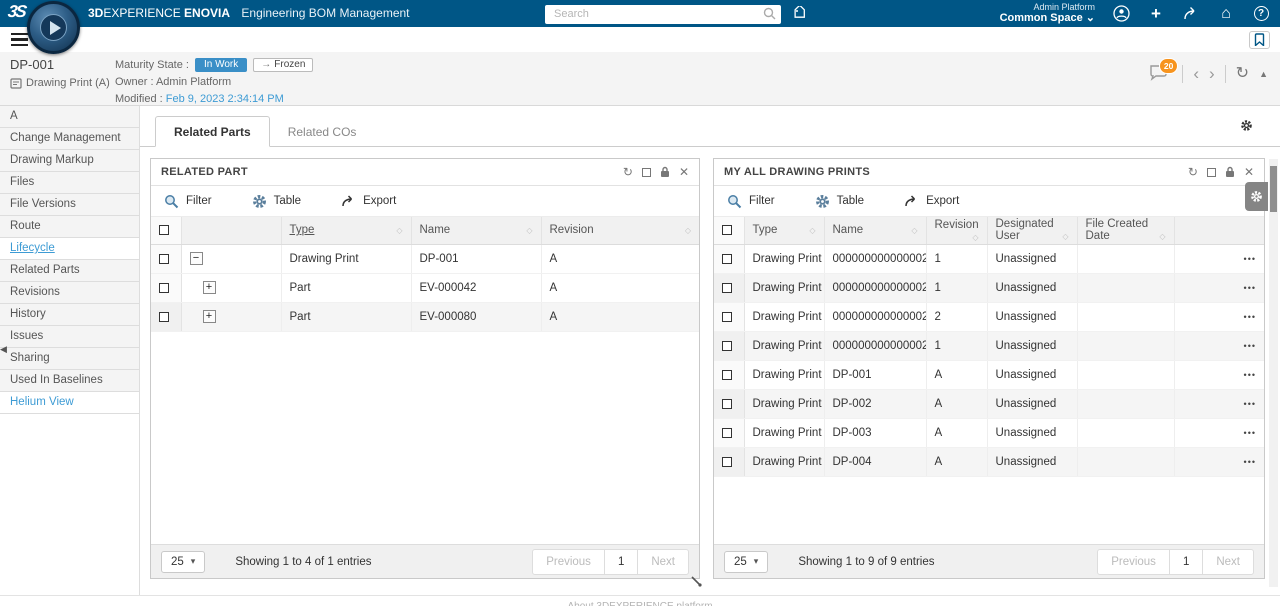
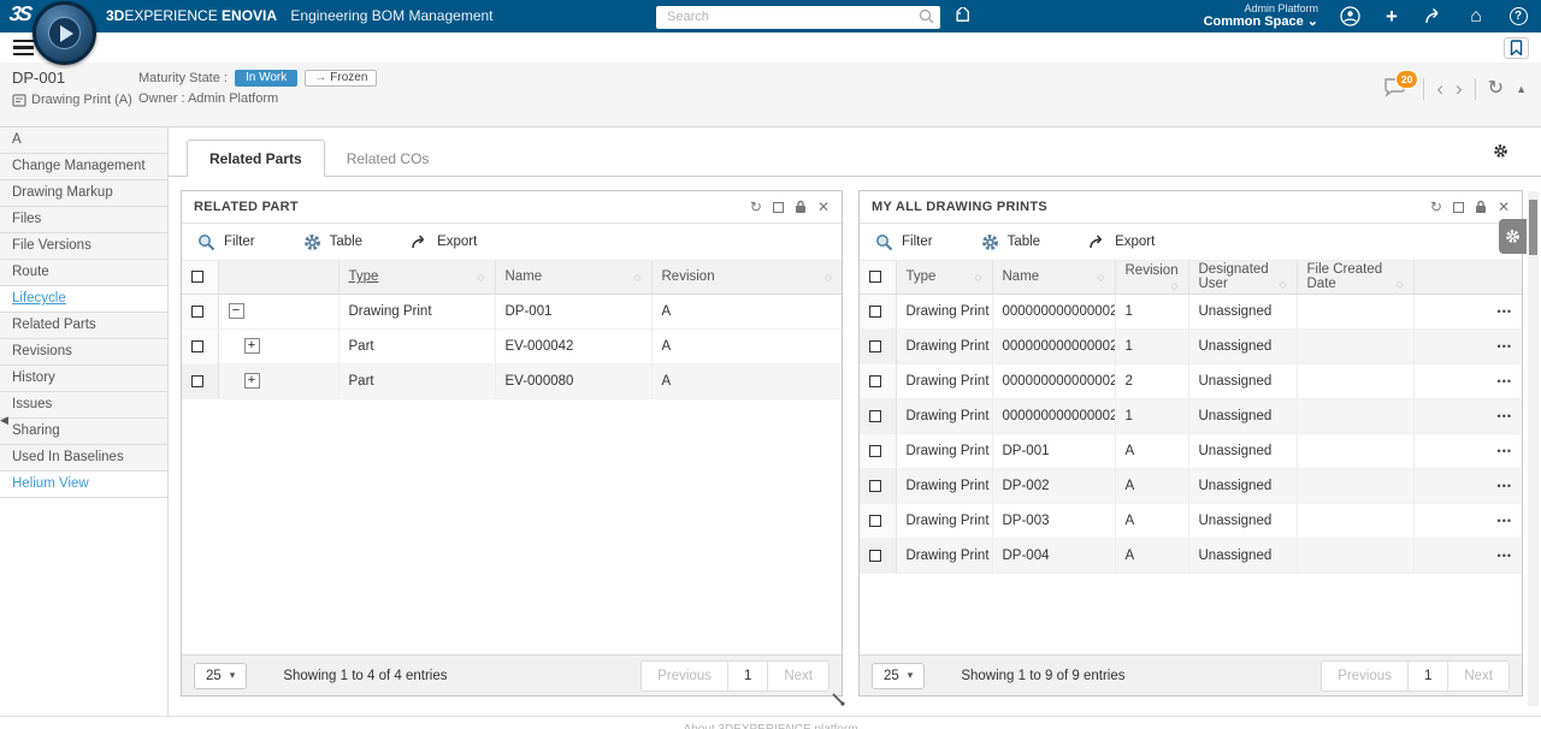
  3DEXPERIENCE ENOVIA Engineering BOM Management
  Search
  Admin Platform
  Common Space ⌄
  +
  ⌂
  ?
  DP-001
  Drawing Print (A)
  Maturity State :
  In Work
  →
  Frozen
  Owner : Admin Platform
- Modified :
- Feb 9, 2023 2:34:14 PM
  20
  ‹
  ›
  ↻
  ▲
  A
  Change Management
  Drawing Markup
  Files
  File Versions
  Route
  Lifecycle
  Related Parts
  Revisions
  History
  Issues
  Sharing
  Used In Baselines
  Helium View
  ◀
  Related Parts
  Related COs
  RELATED PART
  ↻
  ✕
  Filter
  Table
  Export
  		Type ◇	Name ◇	Revision ◇
  	−	Drawing Print	DP-001	A
  	+	Part	EV-000042	A
  	+	Part	EV-000080	A
  25
  ▾
- Showing 1 to 4 of 1 entries
+ Showing 1 to 4 of 4 entries
  Previous
  1
  Next
  MY ALL DRAWING PRINTS
  ↻
  ✕
  Filter
  Table
  Export
  	Type ◇	Name ◇	Revision◇	Designated User ◇	File Created Date ◇
  	Drawing Print	000000000000002	1	Unassigned		•••
  	Drawing Print	000000000000002	1	Unassigned		•••
  	Drawing Print	000000000000002	2	Unassigned		•••
  	Drawing Print	000000000000002	1	Unassigned		•••
  	Drawing Print	DP-001	A	Unassigned		•••
  	Drawing Print	DP-002	A	Unassigned		•••
  	Drawing Print	DP-003	A	Unassigned		•••
  	Drawing Print	DP-004	A	Unassigned		•••
  25
  ▾
  Showing 1 to 9 of 9 entries
  Previous
  1
  Next
